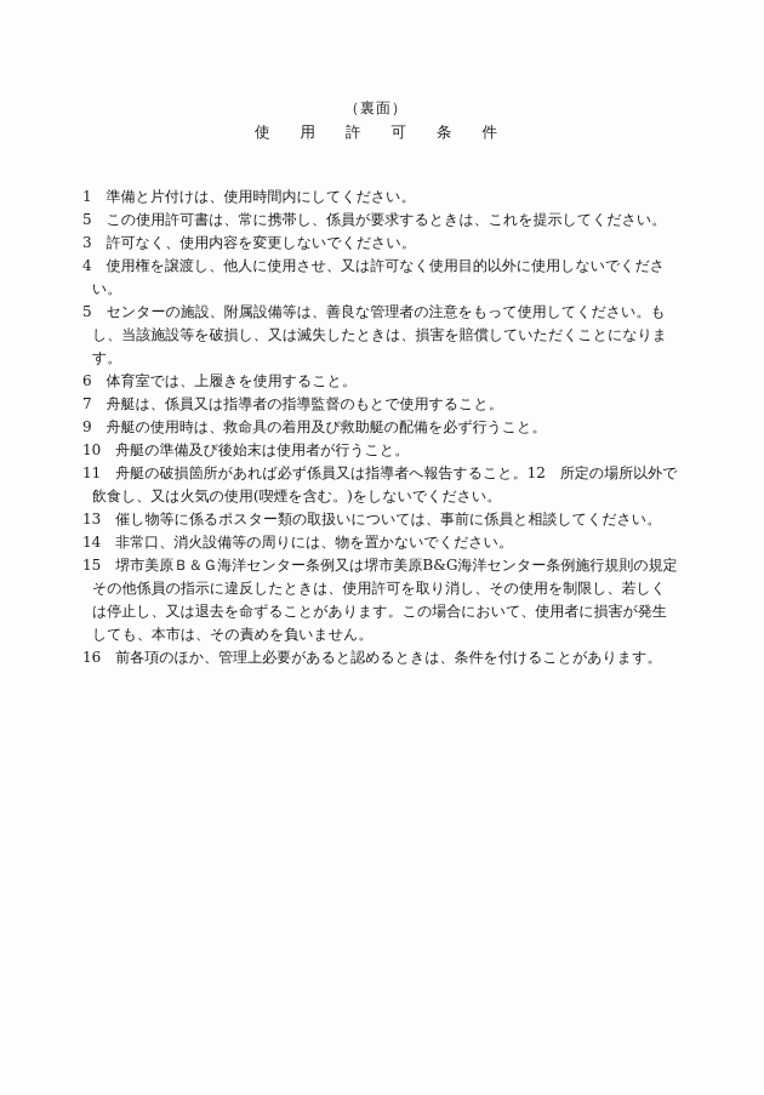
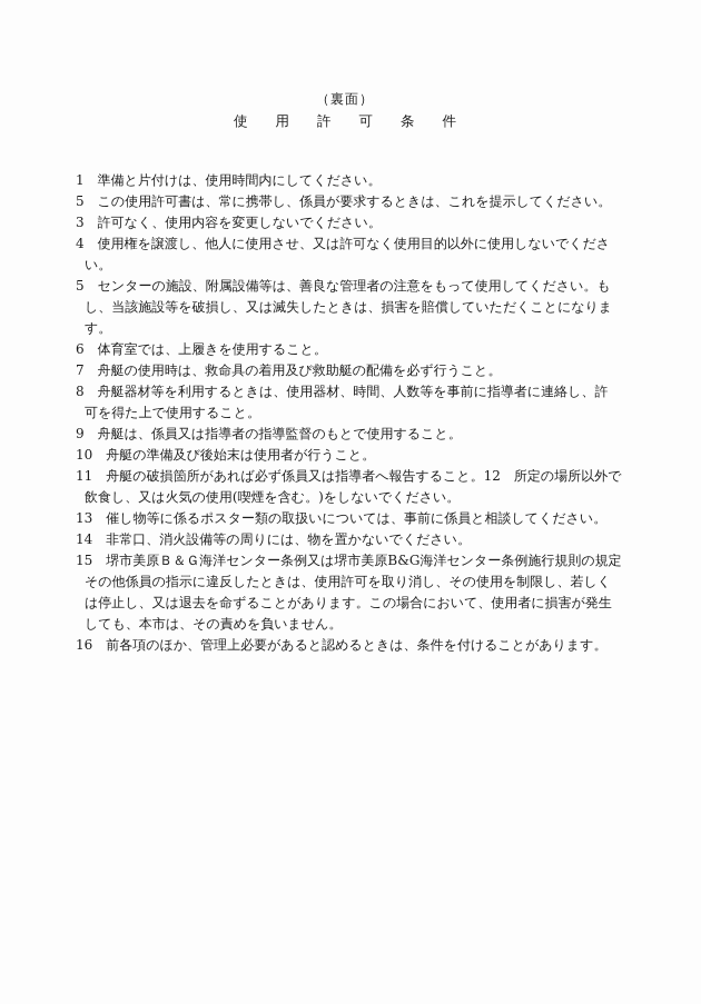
  （裏面）
  使 用 許 可 条 件
  1 準備と片付けは、使用時間内にしてください。
  5 この使用許可書は、常に携帯し、係員が要求するときは、これを提示してください。
  3 許可なく、使用内容を変更しないでください。
  4 使用権を譲渡し、他人に使用させ、又は許可なく使用目的以外に使用しないでくださ
  い。
  5 センターの施設、附属設備等は、善良な管理者の注意をもって使用してください。も
  し、当該施設等を破損し、又は滅失したときは、損害を賠償していただくことになりま
  す。
  6 体育室では、上履きを使用すること。
- 7 舟艇は、係員又は指導者の指導監督のもとで使用すること。
+ 7 舟艇の使用時は、救命具の着用及び救助艇の配備を必ず行うこと。
+ 8 舟艇器材等を利用するときは、使用器材、時間、人数等を事前に指導者に連絡し、許
+ 可を得た上で使用すること。
- 9 舟艇の使用時は、救命具の着用及び救助艇の配備を必ず行うこと。
+ 9 舟艇は、係員又は指導者の指導監督のもとで使用すること。
  10 舟艇の準備及び後始末は使用者が行うこと。
  11 舟艇の破損箇所があれば必ず係員又は指導者へ報告すること。12 所定の場所以外で
  飲食し、又は火気の使用(喫煙を含む。)をしないでください。
  13 催し物等に係るポスター類の取扱いについては、事前に係員と相談してください。
  14 非常口、消火設備等の周りには、物を置かないでください。
  15 堺市美原Ｂ＆Ｇ海洋センター条例又は堺市美原B&G海洋センター条例施行規則の規定
  その他係員の指示に違反したときは、使用許可を取り消し、その使用を制限し、若しく
  は停止し、又は退去を命ずることがあります。この場合において、使用者に損害が発生
  しても、本市は、その責めを負いません。
  16 前各項のほか、管理上必要があると認めるときは、条件を付けることがあります。
